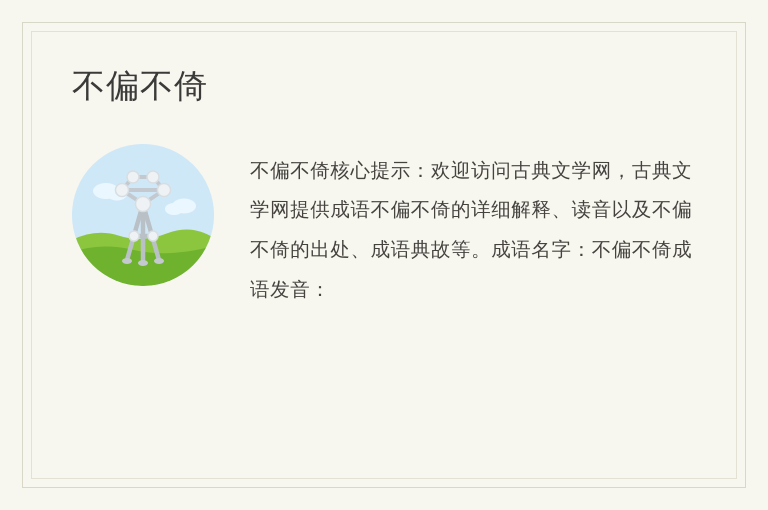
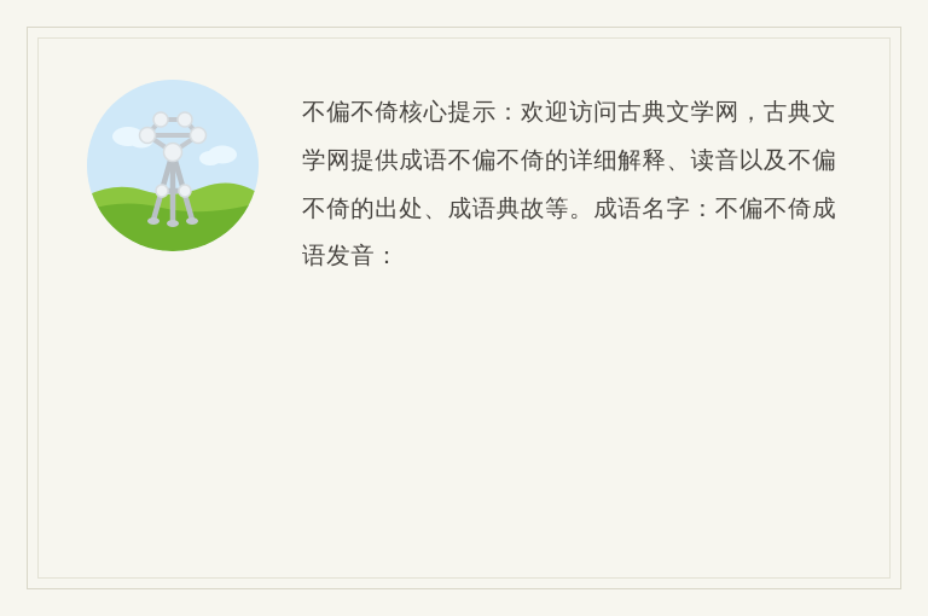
- 不偏不倚
  不偏不倚核心提示：欢迎访问古典文学网，古典文学网提供成语不偏不倚的详细解释、读音以及不偏不倚的出处、成语典故等。成语名字：不偏不倚成语发音：
